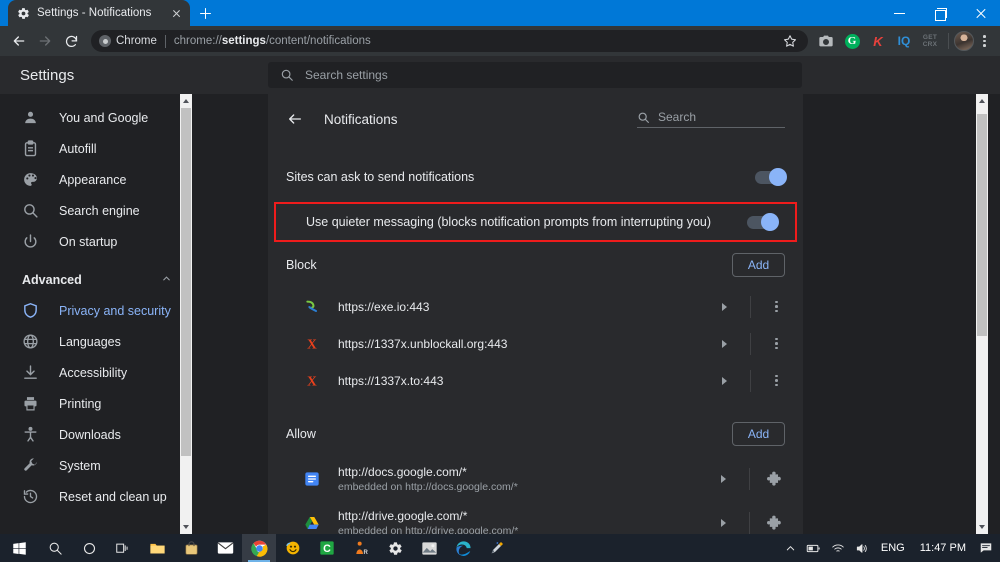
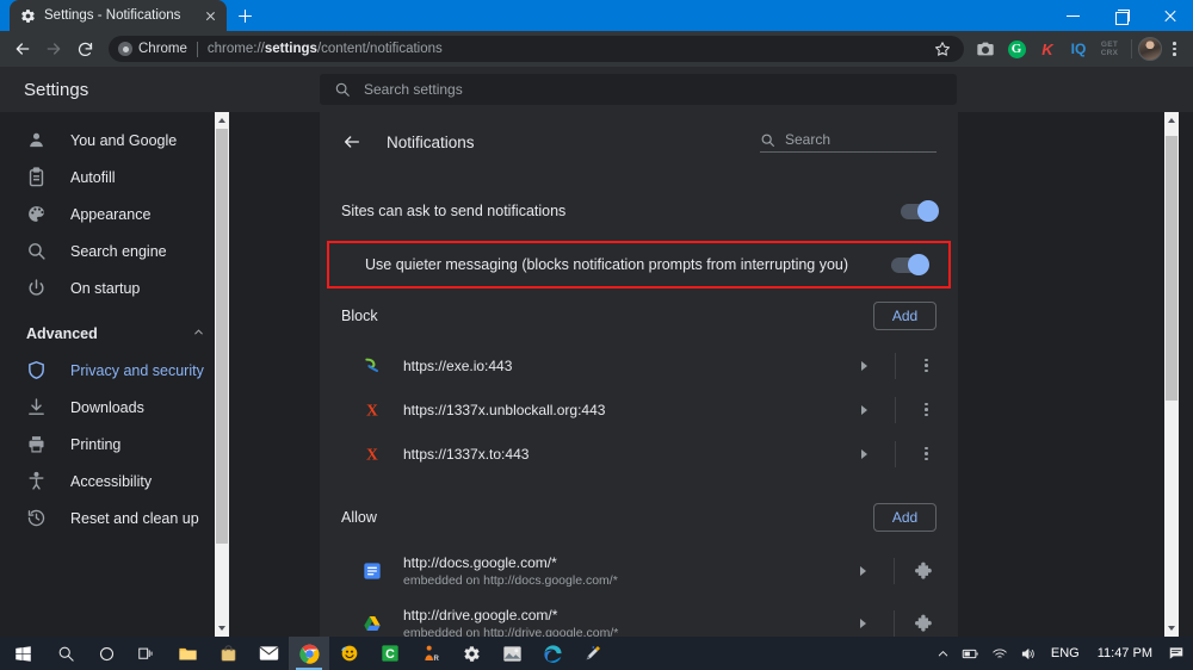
  Settings - Notifications
  Chrome
  chrome://settings/content/notifications
  G
  K
  IQ
  Settings
  Search settings
  You and Google
  Autofill
  Appearance
  Search engine
  On startup
  Advanced
  Privacy and security
- Languages
- Accessibility
+ Downloads
  Printing
- Downloads
+ Accessibility
- System
  Reset and clean up
  Notifications
  Search
  Sites can ask to send notifications
  Use quieter messaging (blocks notification prompts from interrupting you)
  Block
  Add
  https://exe.io:443
  X
  https://1337x.unblockall.org:443
  X
  https://1337x.to:443
  Allow
  Add
  http://docs.google.com/*
  embedded on http://docs.google.com/*
  http://drive.google.com/*
  embedded on http://drive.google.com/*
  C
  ENG
  11:47 PM
